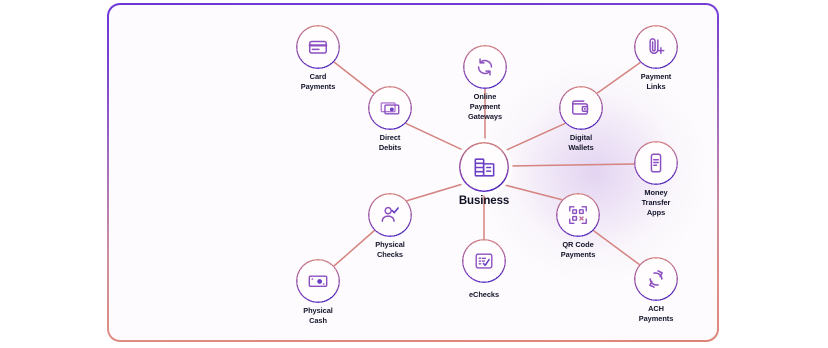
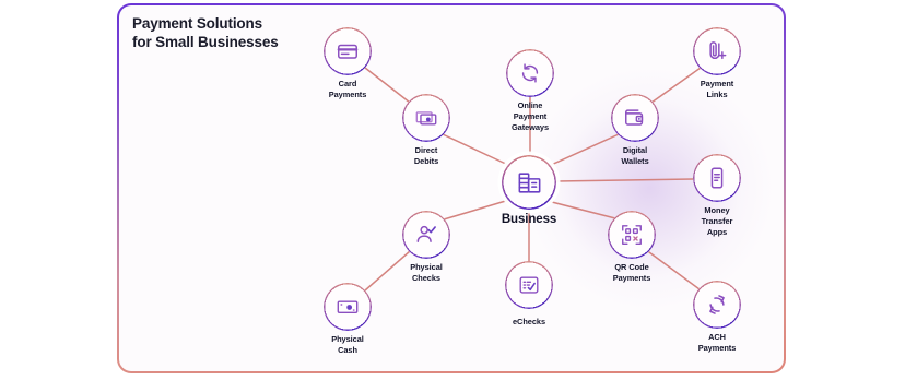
+ Payment Solutions
+ for Small Businesses
  Business
  Card
  Payments
  Direct
  Debits
  Online
  Payment
  Gateways
  Digital
  Wallets
  Payment
  Links
  Money
  Transfer
  Apps
  QR Code
  Payments
  ACH
  Payments
  eChecks
  Physical
  Checks
  Physical
  Cash
